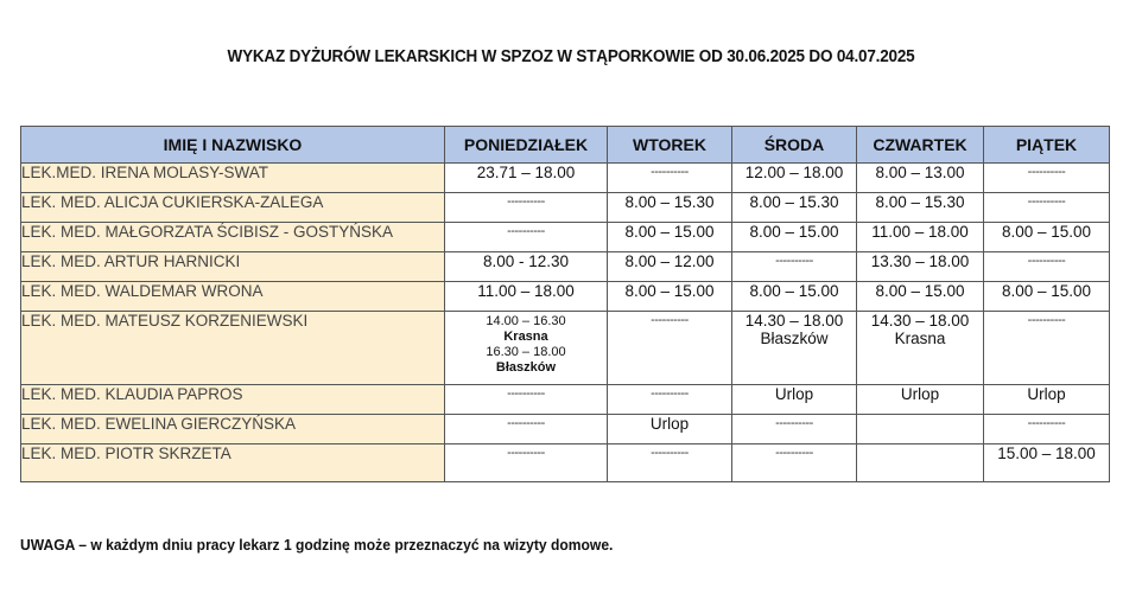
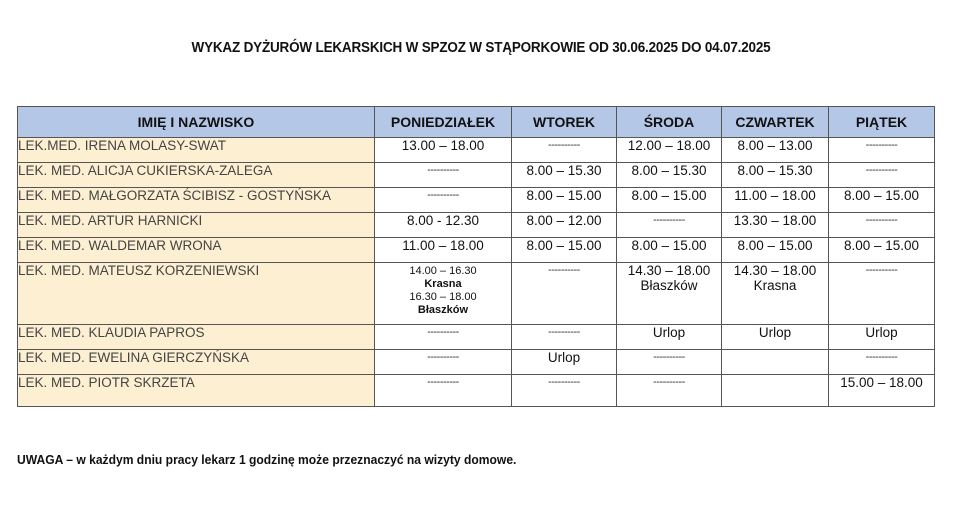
  WYKAZ DYŻURÓW LEKARSKICH W SPZOZ W STĄPORKOWIE OD 30.06.2025 DO 04.07.2025
  IMIĘ I NAZWISKO	PONIEDZIAŁEK	WTOREK	ŚRODA	CZWARTEK	PIĄTEK
- LEK.MED. IRENA MOLASY-SWAT	23.71 – 18.00	----------	12.00 – 18.00	8.00 – 13.00	----------
+ LEK.MED. IRENA MOLASY-SWAT	13.00 – 18.00	----------	12.00 – 18.00	8.00 – 13.00	----------
  LEK. MED. ALICJA CUKIERSKA-ZALEGA	----------	8.00 – 15.30	8.00 – 15.30	8.00 – 15.30	----------
  LEK. MED. MAŁGORZATA ŚCIBISZ - GOSTYŃSKA	----------	8.00 – 15.00	8.00 – 15.00	11.00 – 18.00	8.00 – 15.00
  LEK. MED. ARTUR HARNICKI	8.00 - 12.30	8.00 – 12.00	----------	13.30 – 18.00	----------
  LEK. MED. WALDEMAR WRONA	11.00 – 18.00	8.00 – 15.00	8.00 – 15.00	8.00 – 15.00	8.00 – 15.00
  LEK. MED. MATEUSZ KORZENIEWSKI	14.00 – 16.30Krasna16.30 – 18.00Błaszków	----------	14.30 – 18.00Błaszków	14.30 – 18.00Krasna	----------
  LEK. MED. KLAUDIA PAPROS	----------	----------	Urlop	Urlop	Urlop
  LEK. MED. EWELINA GIERCZYŃSKA	----------	Urlop	----------		----------
  LEK. MED. PIOTR SKRZETA	----------	----------	----------		15.00 – 18.00
  UWAGA – w każdym dniu pracy lekarz 1 godzinę może przeznaczyć na wizyty domowe.
